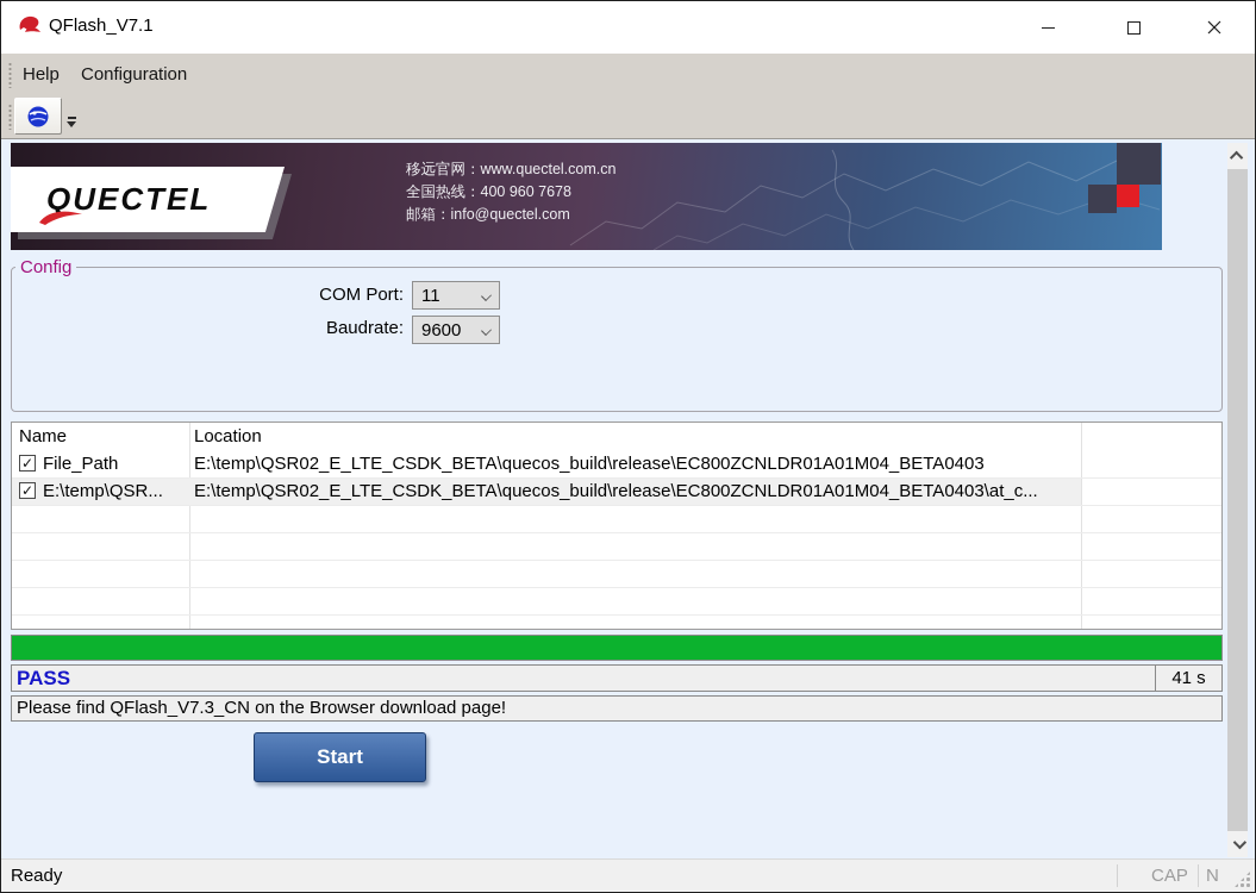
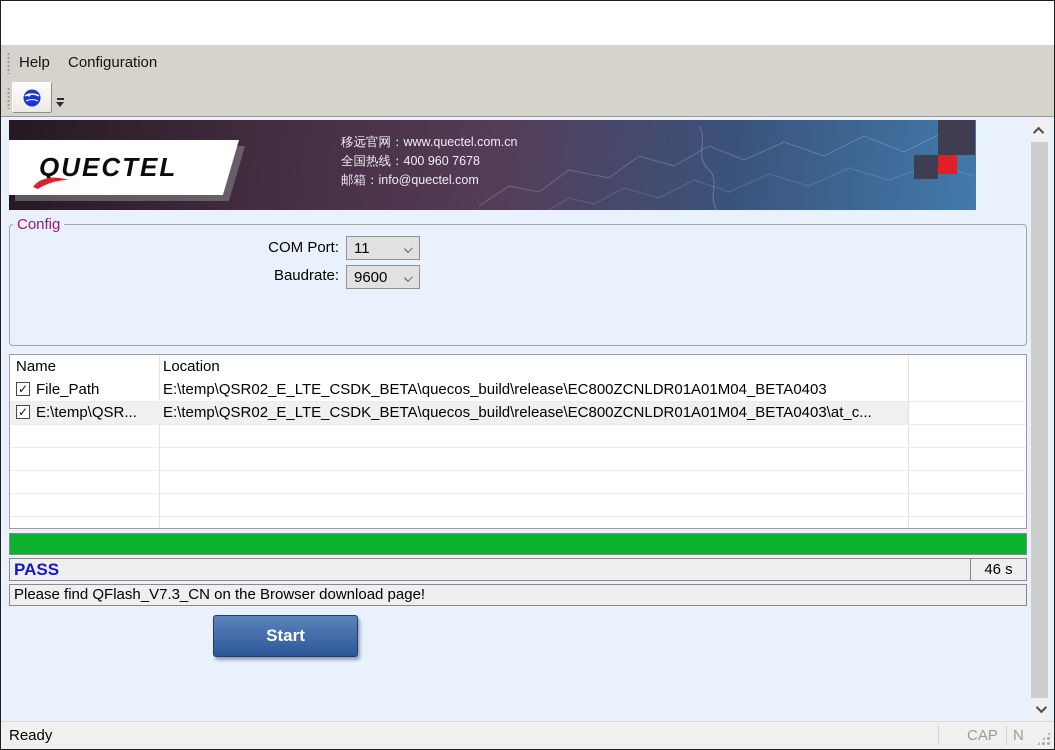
- QFlash_V7.1
  Help
  Configuration
  QUECTEL
  移远官网：www.quectel.com.cn
  全国热线：400 960 7678
  邮箱：info@quectel.com
  Config
  COM Port:
  11
  Baudrate:
  9600
  Name
  Location
  ✓
  File_Path
  E:\temp\QSR02_E_LTE_CSDK_BETA\quecos_build\release\EC800ZCNLDR01A01M04_BETA0403
  ✓
  E:\temp\QSR...
  E:\temp\QSR02_E_LTE_CSDK_BETA\quecos_build\release\EC800ZCNLDR01A01M04_BETA0403\at_c...
  PASS
- 41 s
+ 46 s
  Please find QFlash_V7.3_CN on the Browser download page!
  Start
  Ready
  CAP
  N
